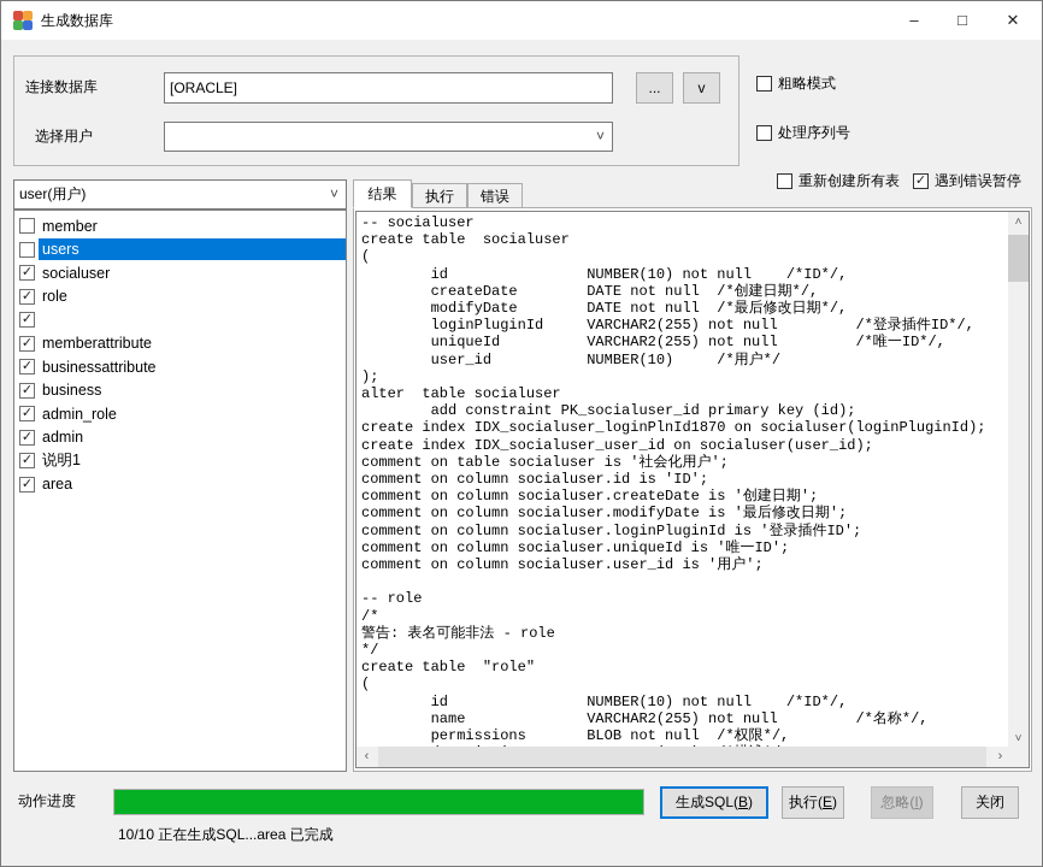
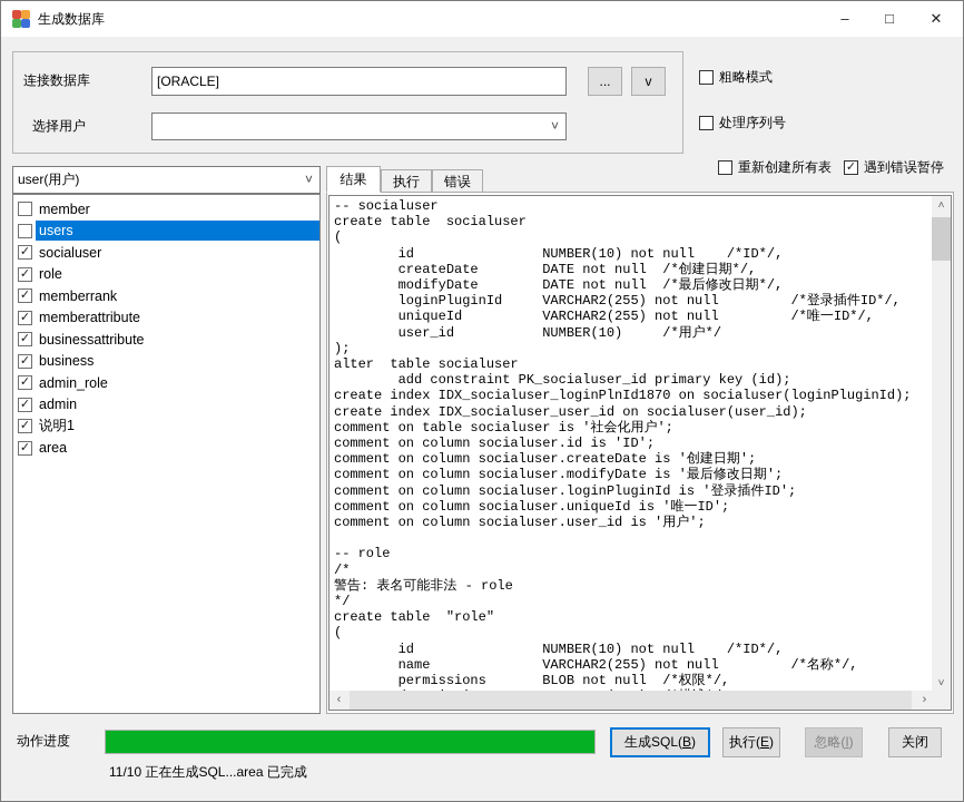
  生成数据库
  –
  □
  ✕
  连接数据库
  [ORACLE]
  ...
  v
  选择用户
  ˅
  粗略模式
  处理序列号
  重新创建所有表
  ✓
  遇到错误暂停
  user(用户)
  ˅
  member
  users
  ✓
  socialuser
  ✓
  role
  ✓
+ memberrank
  ✓
  memberattribute
  ✓
  businessattribute
  ✓
  business
  ✓
  admin_role
  ✓
  admin
  ✓
  说明1
  ✓
  area
  结果
  执行
  错误
  -- socialuser
  create table socialuser
  (
  id NUMBER(10) not null /*ID*/,
  createDate DATE not null /*创建日期*/,
  modifyDate DATE not null /*最后修改日期*/,
  loginPluginId VARCHAR2(255) not null /*登录插件ID*/,
  uniqueId VARCHAR2(255) not null /*唯一ID*/,
  user_id NUMBER(10) /*用户*/
  );
  alter table socialuser
  add constraint PK_socialuser_id primary key (id);
  create index IDX_socialuser_loginPlnId1870 on socialuser(loginPluginId);
  create index IDX_socialuser_user_id on socialuser(user_id);
  comment on table socialuser is '社会化用户';
  comment on column socialuser.id is 'ID';
  comment on column socialuser.createDate is '创建日期';
  comment on column socialuser.modifyDate is '最后修改日期';
  comment on column socialuser.loginPluginId is '登录插件ID';
  comment on column socialuser.uniqueId is '唯一ID';
  comment on column socialuser.user_id is '用户';
  -- role
  /*
  警告: 表名可能非法 - role
  */
  create table "role"
  (
  id NUMBER(10) not null /*ID*/,
  name VARCHAR2(255) not null /*名称*/,
  permissions BLOB not null /*权限*/,
  ˄
  ˅
  ‹
  ›
  动作进度
- 10/10 正在生成SQL...area 已完成
+ 11/10 正在生成SQL...area 已完成
  生成SQL(B)
  执行(E)
  忽略(I)
  关闭
